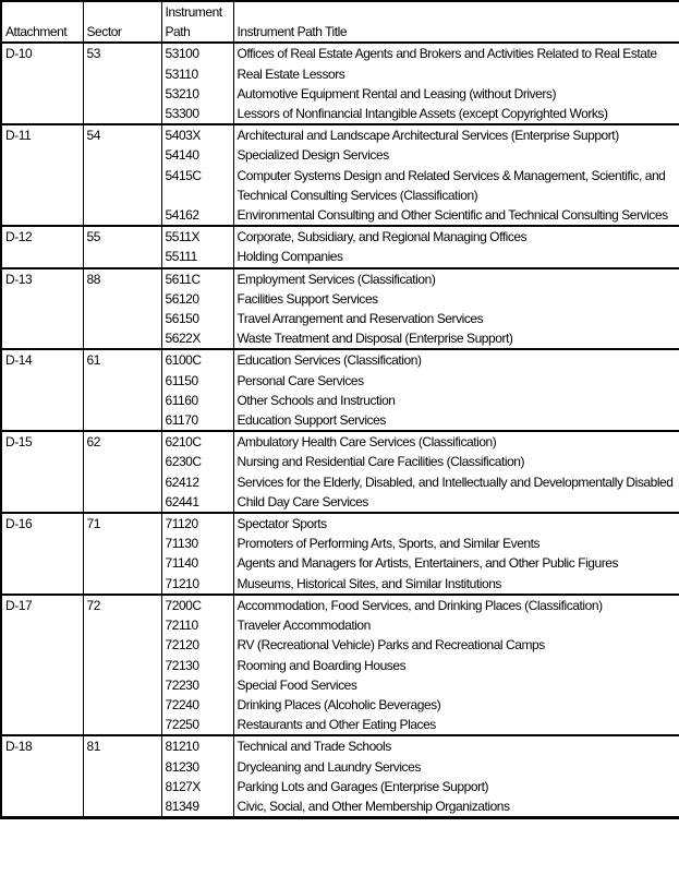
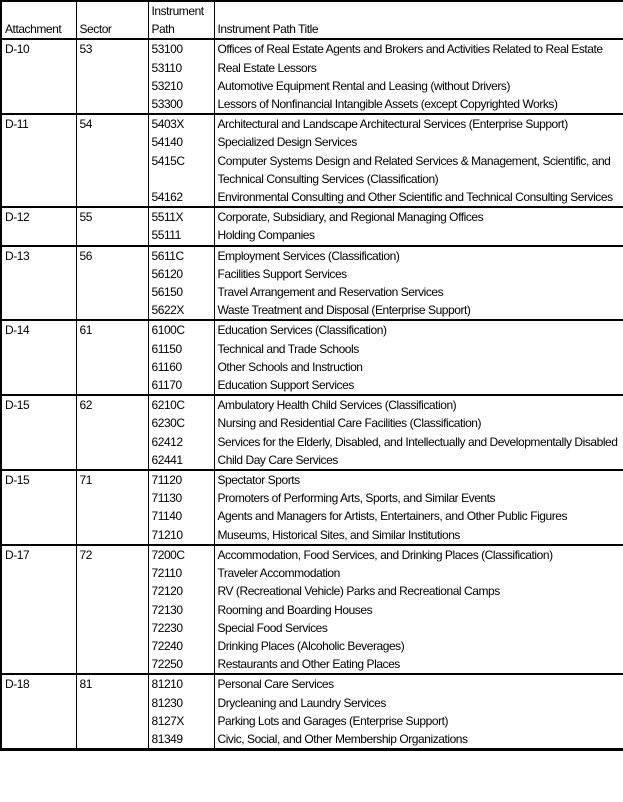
  Attachment	Sector	Instrument Path	Instrument Path Title
  D-10	53	53100	Offices of Real Estate Agents and Brokers and Activities Related to Real Estate
  53110	Real Estate Lessors
  53210	Automotive Equipment Rental and Leasing (without Drivers)
  53300	Lessors of Nonfinancial Intangible Assets (except Copyrighted Works)
  D-11	54	5403X	Architectural and Landscape Architectural Services (Enterprise Support)
  54140	Specialized Design Services
  5415C	Computer Systems Design and Related Services & Management, Scientific, and Technical Consulting Services (Classification)
  54162	Environmental Consulting and Other Scientific and Technical Consulting Services
  D-12	55	5511X	Corporate, Subsidiary, and Regional Managing Offices
  55111	Holding Companies
- D-13	88	5611C	Employment Services (Classification)
+ D-13	56	5611C	Employment Services (Classification)
  56120	Facilities Support Services
  56150	Travel Arrangement and Reservation Services
  5622X	Waste Treatment and Disposal (Enterprise Support)
  D-14	61	6100C	Education Services (Classification)
- 61150	Personal Care Services
+ 61150	Technical and Trade Schools
  61160	Other Schools and Instruction
  61170	Education Support Services
- D-15	62	6210C	Ambulatory Health Care Services (Classification)
+ D-15	62	6210C	Ambulatory Health Child Services (Classification)
  6230C	Nursing and Residential Care Facilities (Classification)
  62412	Services for the Elderly, Disabled, and Intellectually and Developmentally Disabled
  62441	Child Day Care Services
- D-16	71	71120	Spectator Sports
+ D-15	71	71120	Spectator Sports
  71130	Promoters of Performing Arts, Sports, and Similar Events
  71140	Agents and Managers for Artists, Entertainers, and Other Public Figures
  71210	Museums, Historical Sites, and Similar Institutions
  D-17	72	7200C	Accommodation, Food Services, and Drinking Places (Classification)
  72110	Traveler Accommodation
  72120	RV (Recreational Vehicle) Parks and Recreational Camps
  72130	Rooming and Boarding Houses
  72230	Special Food Services
  72240	Drinking Places (Alcoholic Beverages)
  72250	Restaurants and Other Eating Places
- D-18	81	81210	Technical and Trade Schools
+ D-18	81	81210	Personal Care Services
  81230	Drycleaning and Laundry Services
  8127X	Parking Lots and Garages (Enterprise Support)
  81349	Civic, Social, and Other Membership Organizations
